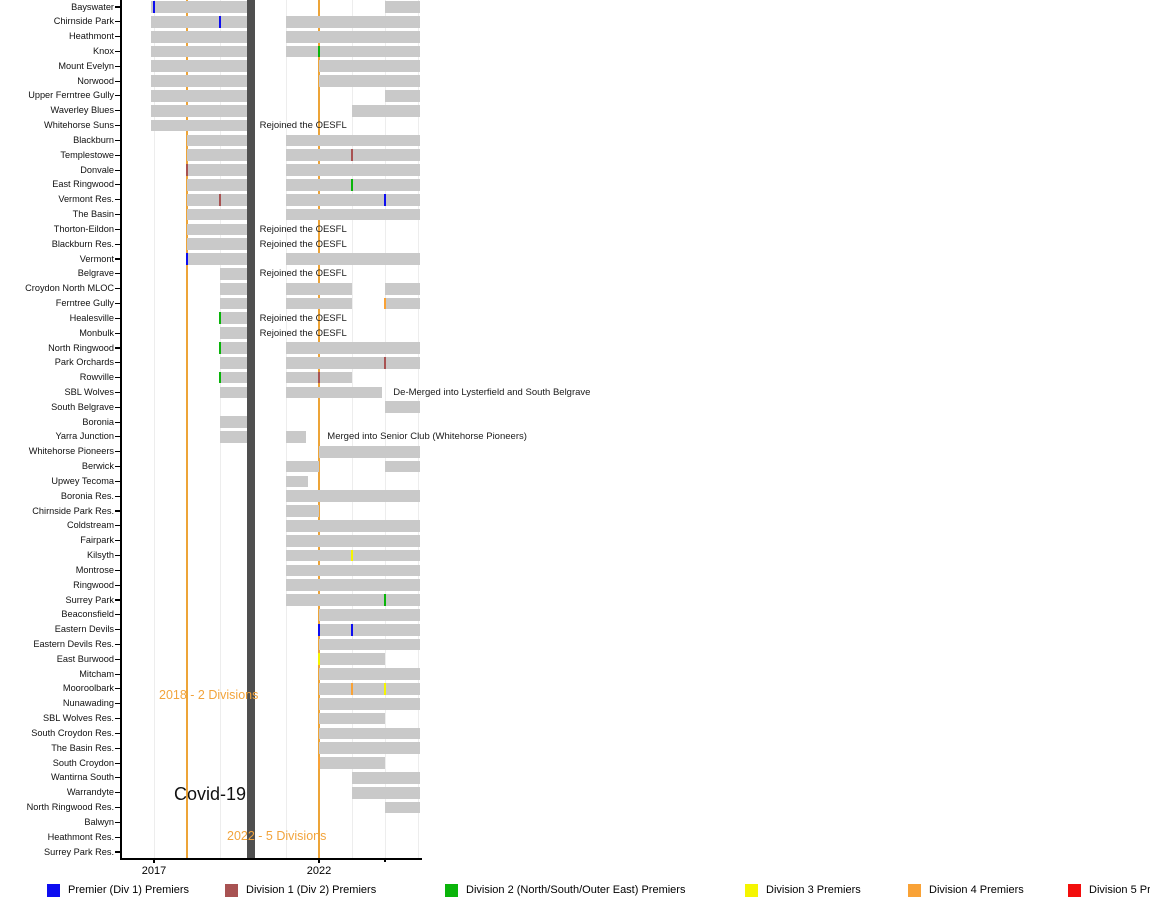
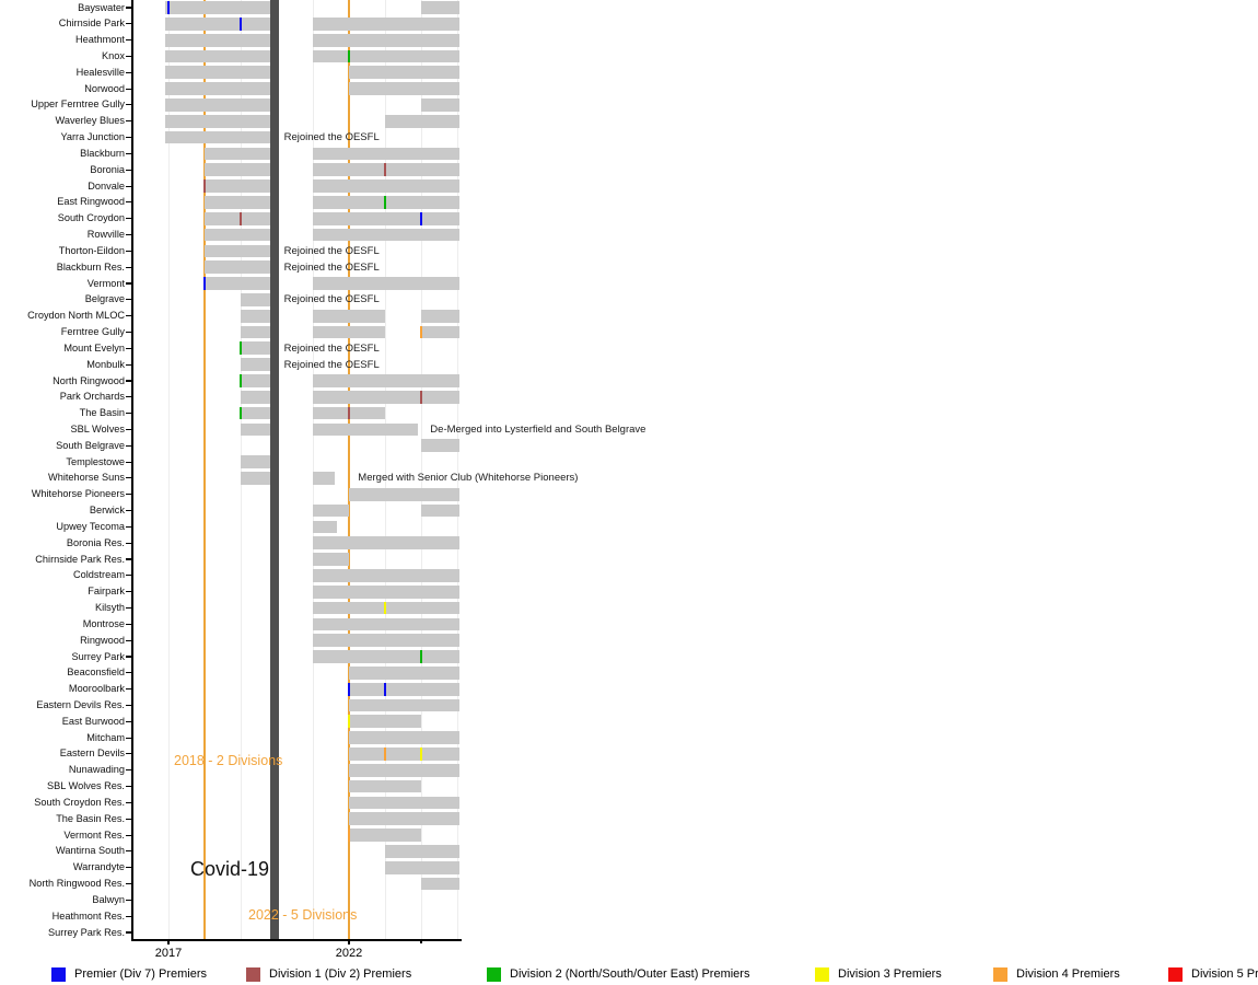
  Bayswater
  Chirnside Park
  Heathmont
  Knox
- Mount Evelyn
+ Healesville
  Norwood
  Upper Ferntree Gully
  Waverley Blues
- Whitehorse Suns
+ Yarra Junction
  Rejoined the OESFL
  Blackburn
- Templestowe
+ Boronia
  Donvale
  East Ringwood
- Vermont Res.
+ South Croydon
- The Basin
+ Rowville
  Thorton-Eildon
  Rejoined the OESFL
  Blackburn Res.
  Rejoined the OESFL
  Vermont
  Belgrave
  Rejoined the OESFL
  Croydon North MLOC
  Ferntree Gully
- Healesville
+ Mount Evelyn
  Rejoined the OESFL
  Monbulk
  Rejoined the OESFL
  North Ringwood
  Park Orchards
- Rowville
+ The Basin
  SBL Wolves
  De-Merged into Lysterfield and South Belgrave
  South Belgrave
- Boronia
+ Templestowe
- Yarra Junction
+ Whitehorse Suns
- Merged into Senior Club (Whitehorse Pioneers)
+ Merged with Senior Club (Whitehorse Pioneers)
  Whitehorse Pioneers
  Berwick
  Upwey Tecoma
  Boronia Res.
  Chirnside Park Res.
  Coldstream
  Fairpark
  Kilsyth
  Montrose
  Ringwood
  Surrey Park
  Beaconsfield
- Eastern Devils
+ Mooroolbark
  Eastern Devils Res.
  East Burwood
  Mitcham
- Mooroolbark
+ Eastern Devils
  Nunawading
  SBL Wolves Res.
  South Croydon Res.
  The Basin Res.
- South Croydon
+ Vermont Res.
  Wantirna South
  Warrandyte
  North Ringwood Res.
  Balwyn
  Heathmont Res.
  Surrey Park Res.
  Covid-19
  2018 - 2 Divisions
  2022 - 5 Divisions
  2017
  2022
- Premier (Div 1) Premiers
+ Premier (Div 7) Premiers
  Division 1 (Div 2) Premiers
  Division 2 (North/South/Outer East) Premiers
  Division 3 Premiers
  Division 4 Premiers
